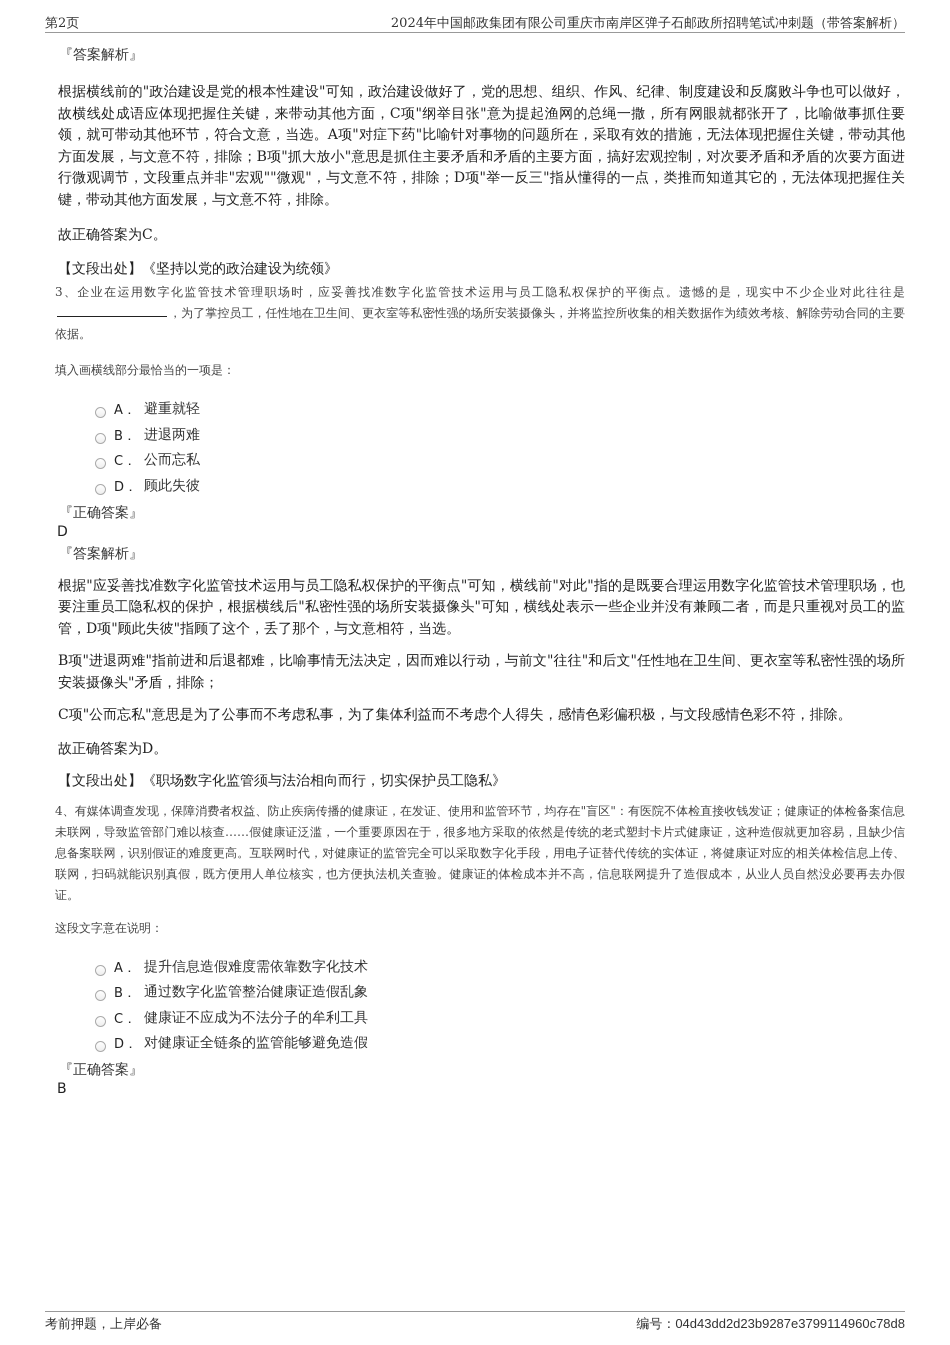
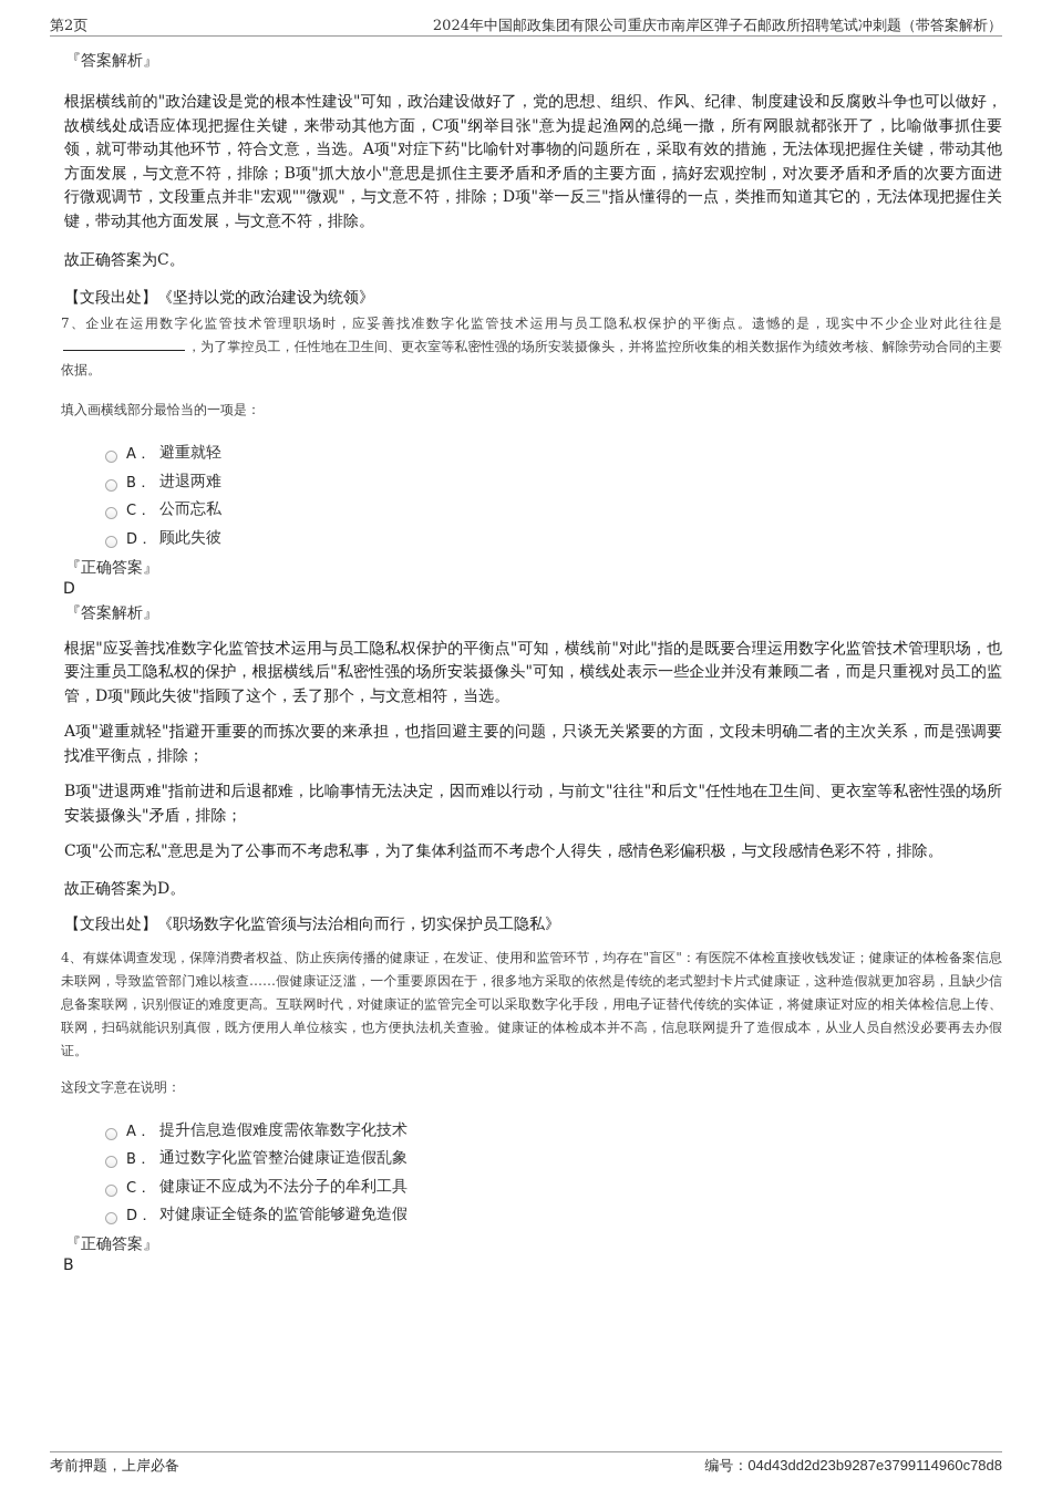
  第2页
  2024年中国邮政集团有限公司重庆市南岸区弹子石邮政所招聘笔试冲刺题（带答案解析）
  『答案解析』
  根据横线前的"政治建设是党的根本性建设"可知，政治建设做好了，党的思想、组织、作风、纪律、制度建设和反腐败斗争也可以做好，故横线处成语应体现把握住关键，来带动其他方面，C项"纲举目张"意为提起渔网的总绳一撒，所有网眼就都张开了，比喻做事抓住要领，就可带动其他环节，符合文意，当选。A项"对症下药"比喻针对事物的问题所在，采取有效的措施，无法体现把握住关键，带动其他方面发展，与文意不符，排除；B项"抓大放小"意思是抓住主要矛盾和矛盾的主要方面，搞好宏观控制，对次要矛盾和矛盾的次要方面进行微观调节，文段重点并非"宏观""微观"，与文意不符，排除；D项"举一反三"指从懂得的一点，类推而知道其它的，无法体现把握住关键，带动其他方面发展，与文意不符，排除。
  故正确答案为C。
  【文段出处】《坚持以党的政治建设为统领》
- 3、企业在运用数字化监管技术管理职场时，应妥善找准数字化监管技术运用与员工隐私权保护的平衡点。遗憾的是，现实中不少企业对此往往是，为了掌控员工，任性地在卫生间、更衣室等私密性强的场所安装摄像头，并将监控所收集的相关数据作为绩效考核、解除劳动合同的主要依据。
+ 7、企业在运用数字化监管技术管理职场时，应妥善找准数字化监管技术运用与员工隐私权保护的平衡点。遗憾的是，现实中不少企业对此往往是，为了掌控员工，任性地在卫生间、更衣室等私密性强的场所安装摄像头，并将监控所收集的相关数据作为绩效考核、解除劳动合同的主要依据。
  填入画横线部分最恰当的一项是：
  A．
  避重就轻
  B．
  进退两难
  C．
  公而忘私
  D．
  顾此失彼
  『正确答案』
  D
  『答案解析』
  根据"应妥善找准数字化监管技术运用与员工隐私权保护的平衡点"可知，横线前"对此"指的是既要合理运用数字化监管技术管理职场，也要注重员工隐私权的保护，根据横线后"私密性强的场所安装摄像头"可知，横线处表示一些企业并没有兼顾二者，而是只重视对员工的监管，D项"顾此失彼"指顾了这个，丢了那个，与文意相符，当选。
+ A项"避重就轻"指避开重要的而拣次要的来承担，也指回避主要的问题，只谈无关紧要的方面，文段未明确二者的主次关系，而是强调要找准平衡点，排除；
  B项"进退两难"指前进和后退都难，比喻事情无法决定，因而难以行动，与前文"往往"和后文"任性地在卫生间、更衣室等私密性强的场所安装摄像头"矛盾，排除；
  C项"公而忘私"意思是为了公事而不考虑私事，为了集体利益而不考虑个人得失，感情色彩偏积极，与文段感情色彩不符，排除。
  故正确答案为D。
  【文段出处】《职场数字化监管须与法治相向而行，切实保护员工隐私》
  4、有媒体调查发现，保障消费者权益、防止疾病传播的健康证，在发证、使用和监管环节，均存在"盲区"：有医院不体检直接收钱发证；健康证的体检备案信息未联网，导致监管部门难以核查……假健康证泛滥，一个重要原因在于，很多地方采取的依然是传统的老式塑封卡片式健康证，这种造假就更加容易，且缺少信息备案联网，识别假证的难度更高。互联网时代，对健康证的监管完全可以采取数字化手段，用电子证替代传统的实体证，将健康证对应的相关体检信息上传、联网，扫码就能识别真假，既方便用人单位核实，也方便执法机关查验。健康证的体检成本并不高，信息联网提升了造假成本，从业人员自然没必要再去办假证。
  这段文字意在说明：
  A．
  提升信息造假难度需依靠数字化技术
  B．
  通过数字化监管整治健康证造假乱象
  C．
  健康证不应成为不法分子的牟利工具
  D．
  对健康证全链条的监管能够避免造假
  『正确答案』
  B
  考前押题，上岸必备
  编号：04d43dd2d23b9287e3799114960c78d8
